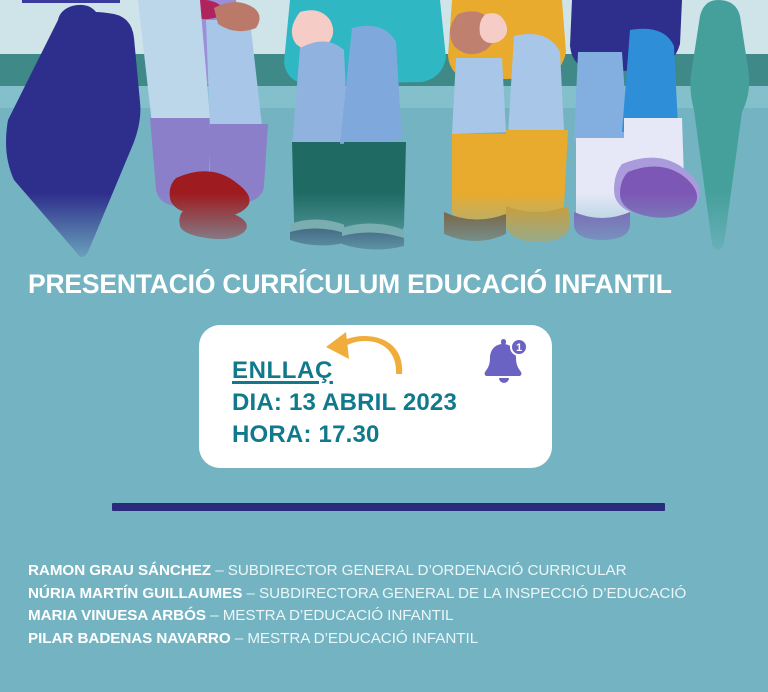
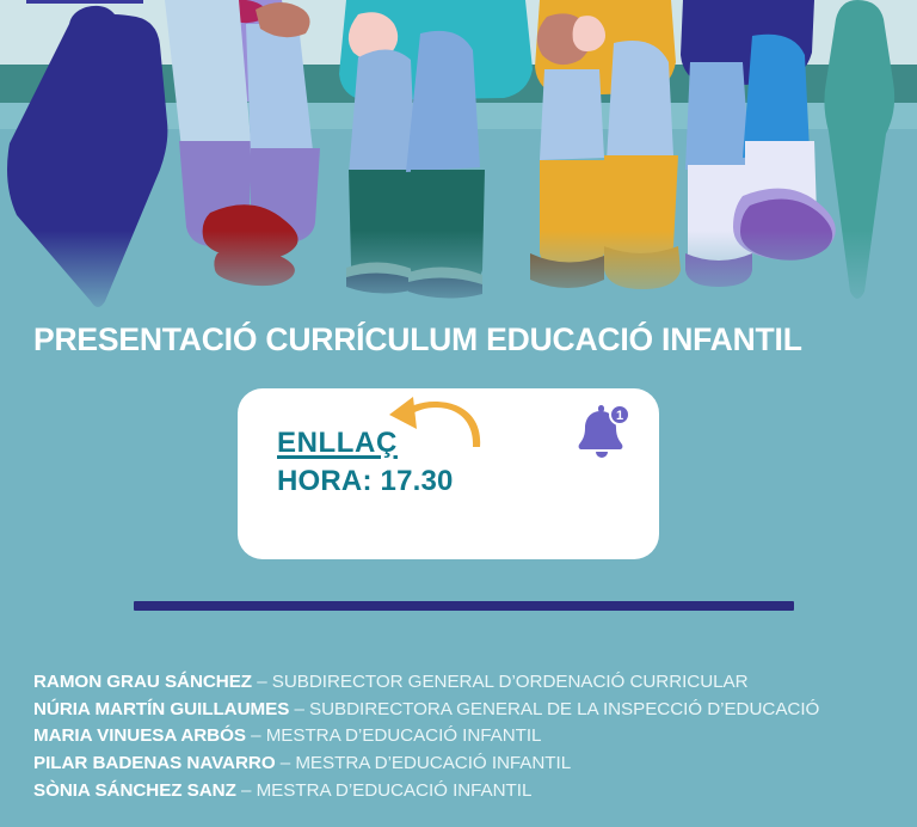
  PRESENTACIÓ CURRÍCULUM EDUCACIÓ INFANTIL
  ENLLAÇ
- DIA: 13 ABRIL 2023
  HORA: 17.30
  1
  RAMON GRAU SÁNCHEZ – SUBDIRECTOR GENERAL D’ORDENACIÓ CURRICULAR
  NÚRIA MARTÍN GUILLAUMES – SUBDIRECTORA GENERAL DE LA INSPECCIÓ D’EDUCACIÓ
  MARIA VINUESA ARBÓS – MESTRA D’EDUCACIÓ INFANTIL
  PILAR BADENAS NAVARRO – MESTRA D’EDUCACIÓ INFANTIL
+ SÒNIA SÁNCHEZ SANZ – MESTRA D’EDUCACIÓ INFANTIL
